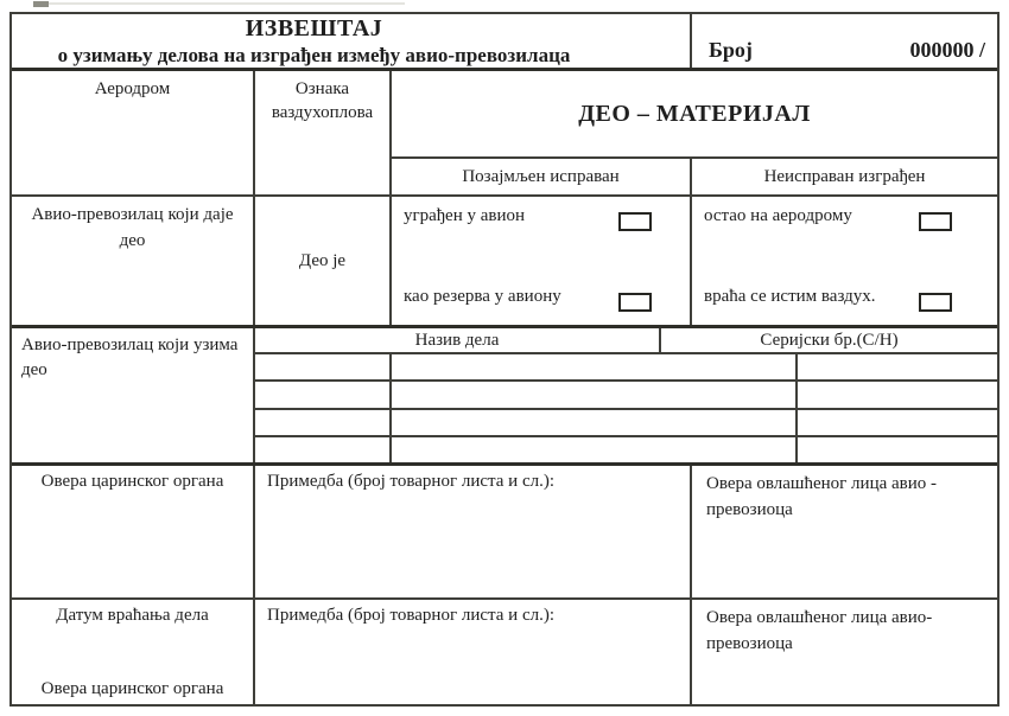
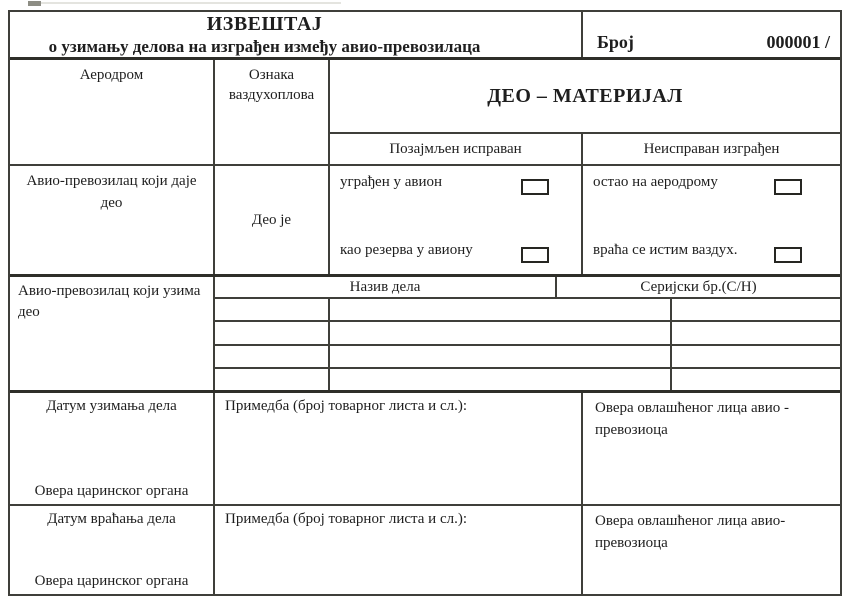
  ИЗВЕШТАЈ
  о узимању делова на изграђен између авио-превозилаца
  Број
- 000000 /
+ 000001 /
  Аеродром
  Ознака ваздухоплова
  ДЕО – МАТЕРИЈАЛ
  Позајмљен исправан
  Неисправан изграђен
  Авио-превозилац који даје део
  Део је
  уграђен у авион
  као резерва у авиону
  остао на аеродрому
  враћа се истим ваздух.
  Авио-превозилац који узима део
  Назив дела
  Серијски бр.(С/Н)
+ Датум узимања дела
  Овера царинског органа
  Примедба (број товарног листа и сл.):
  Овера овлашћеног лица авио - превозиоца
  Датум враћања дела
  Овера царинског органа
  Примедба (број товарног листа и сл.):
  Овера овлашћеног лица авио-превозиоца
